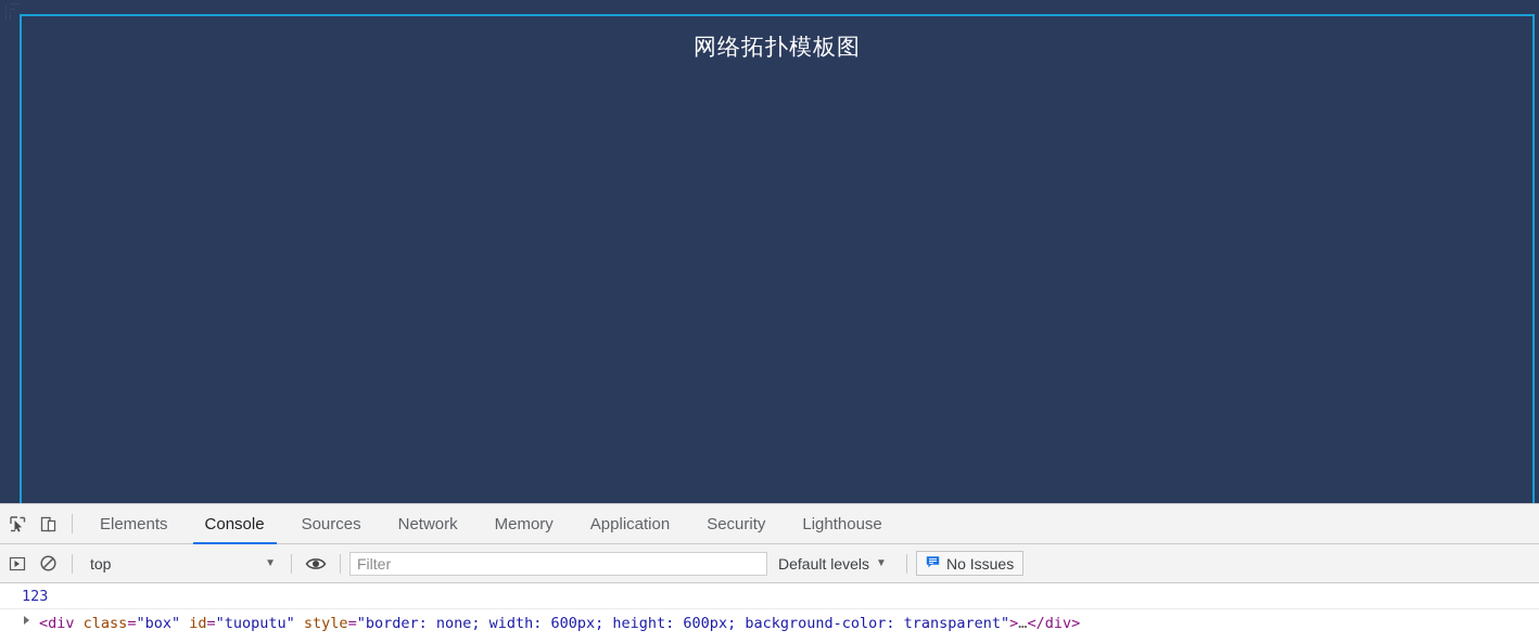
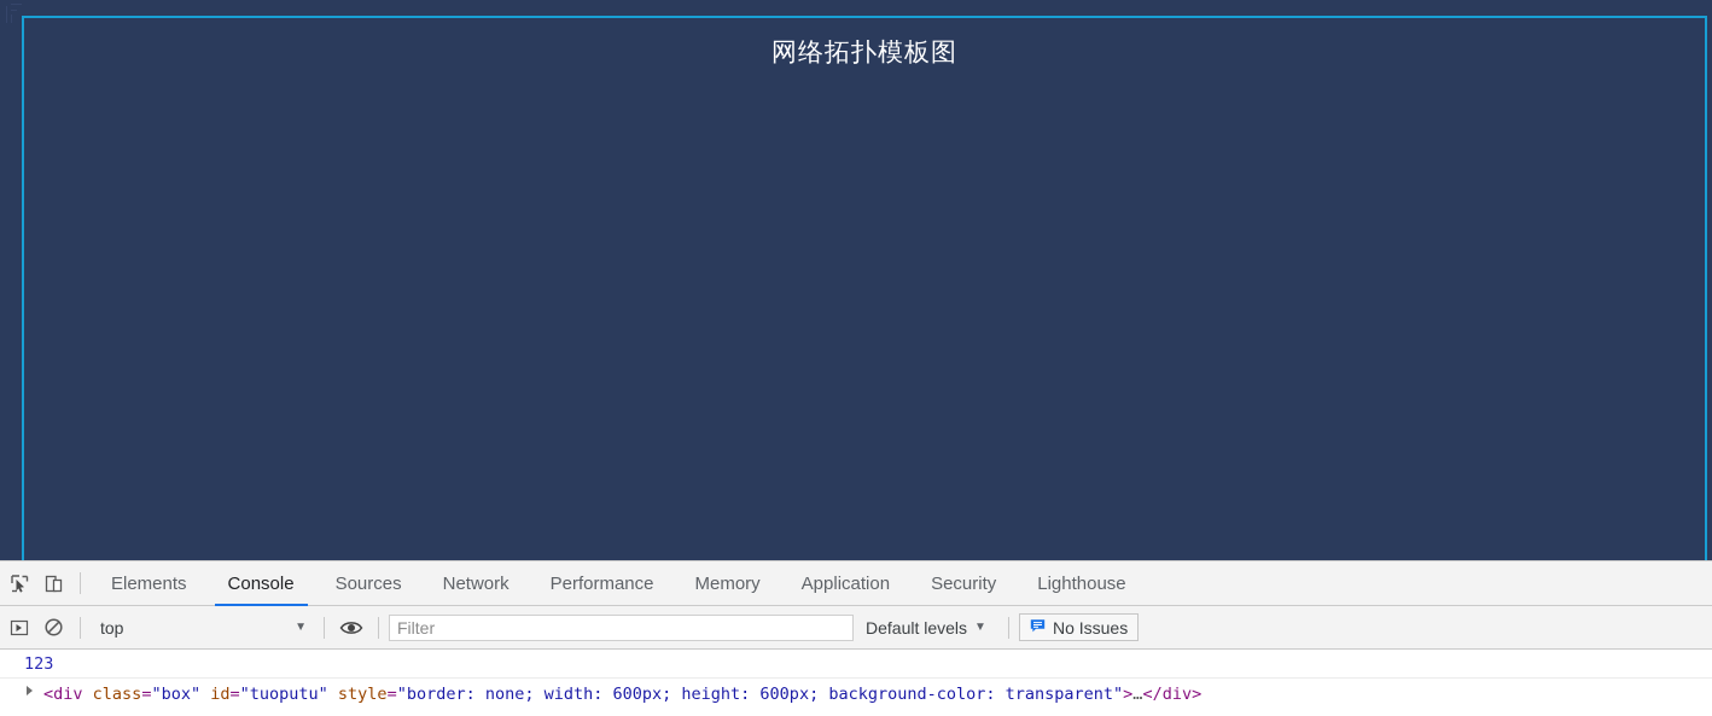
  网络拓扑模板图
  Elements
  Console
  Sources
  Network
+ Performance
  Memory
  Application
  Security
  Lighthouse
  top
  ▼
  Filter
  Default levels
  ▼
  No Issues
  123
  <div class="box" id="tuoputu" style="border: none; width: 600px; height: 600px; background-color: transparent">…</div>
